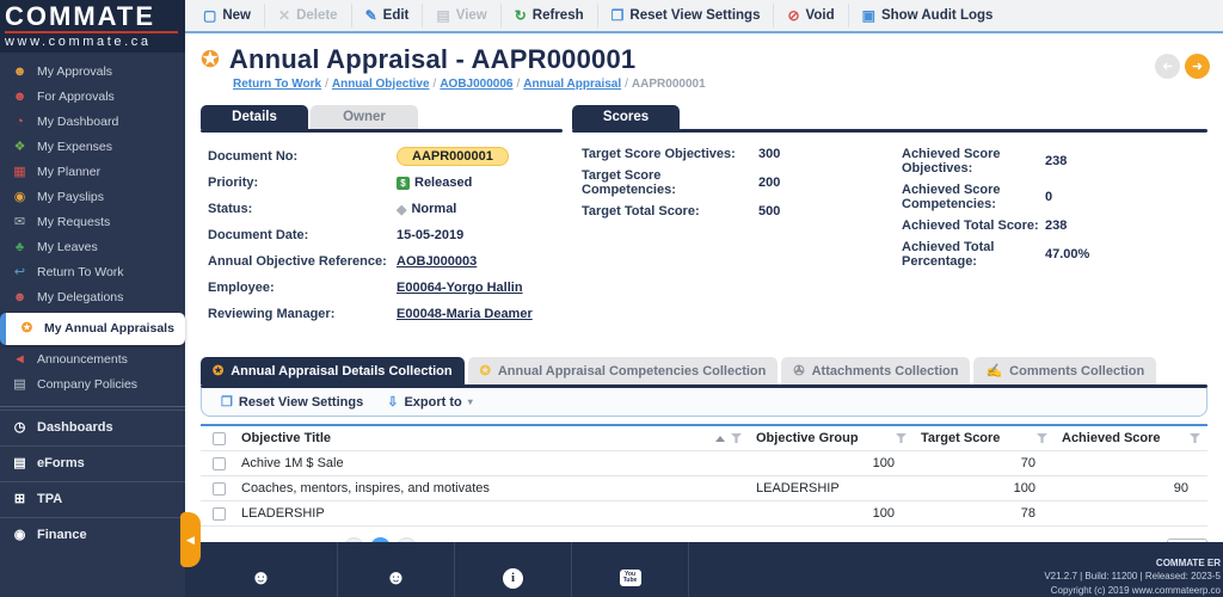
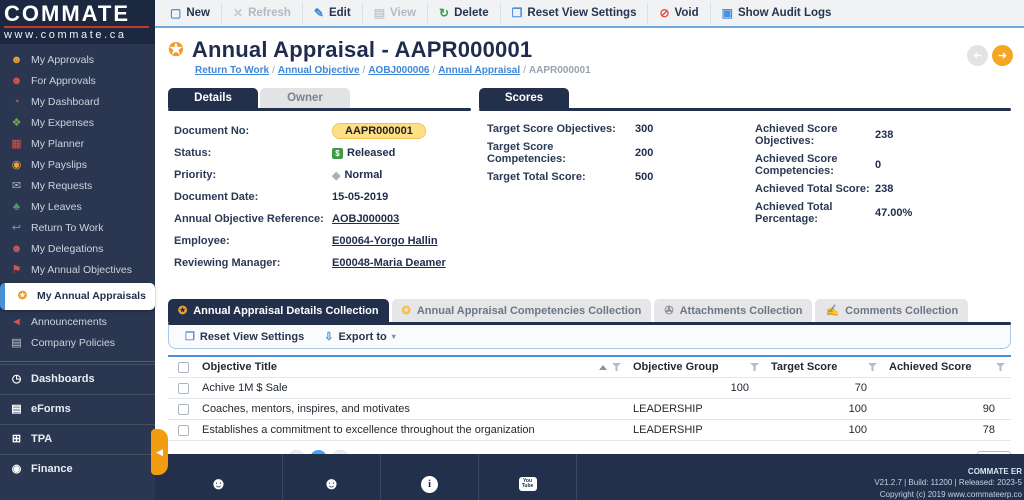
  COMMATE
  www.commate.ca
  ☻
  My Approvals
  ☻
  For Approvals
  ◔
  My Dashboard
  ❖
  My Expenses
  ▦
  My Planner
  ◉
  My Payslips
  ✉
  My Requests
  ♣
  My Leaves
  ↩
  Return To Work
  ☻
  My Delegations
+ ⚑
+ My Annual Objectives
  ✪
  My Annual Appraisals
  ◄
  Announcements
  ▤
  Company Policies
  ◷
  Dashboards
  ▤
  eForms
  ⊞
  TPA
  ◉
  Finance
  ◀
  ▢
  New
  ✕
- Delete
+ Refresh
  ✎
  Edit
  ▤
  View
  ↻
- Refresh
+ Delete
  ❐
  Reset View Settings
  ⊘
  Void
  ▣
  Show Audit Logs
  ✪
  Annual Appraisal - AAPR000001
  ➜
  Return To Work / Annual Objective / AOBJ000006 / Annual Appraisal / AAPR000001
  Details
  Owner
  Document No:
  AAPR000001
- Priority:
+ Status:
  $
  Released
- Status:
+ Priority:
  ◆
  Normal
  Document Date:
  15-05-2019
  Annual Objective Reference:
  AOBJ000003
  Employee:
  E00064-Yorgo Hallin
  Reviewing Manager:
  E00048-Maria Deamer
  Scores
  Target Score Objectives:
  300
  Target Score Competencies:
  200
  Target Total Score:
  500
  Achieved Score Objectives:
  238
  Achieved Score Competencies:
  0
  Achieved Total Score:
  238
  Achieved Total Percentage:
  47.00%
  ✪
  Annual Appraisal Details Collection
  ✪
  Annual Appraisal Competencies Collection
  ✇
  Attachments Collection
  ✍
  Comments Collection
  ❐
  Reset View Settings
  ⇩
  Export to
  ▾
  Objective Title
  Objective Group
  Target Score
  Achieved Score
  Achive 1M $ Sale
  100
  70
  Coaches, mentors, inspires, and motivates
  LEADERSHIP
  100
  90
+ Establishes a commitment to excellence throughout the organization
  LEADERSHIP
  100
  78
  ☻
  ☻
  i
  COMMATE ER
  V21.2.7 | Build: 11200 | Released: 2023-5
  Copyright (c) 2019 www.commateerp.co
